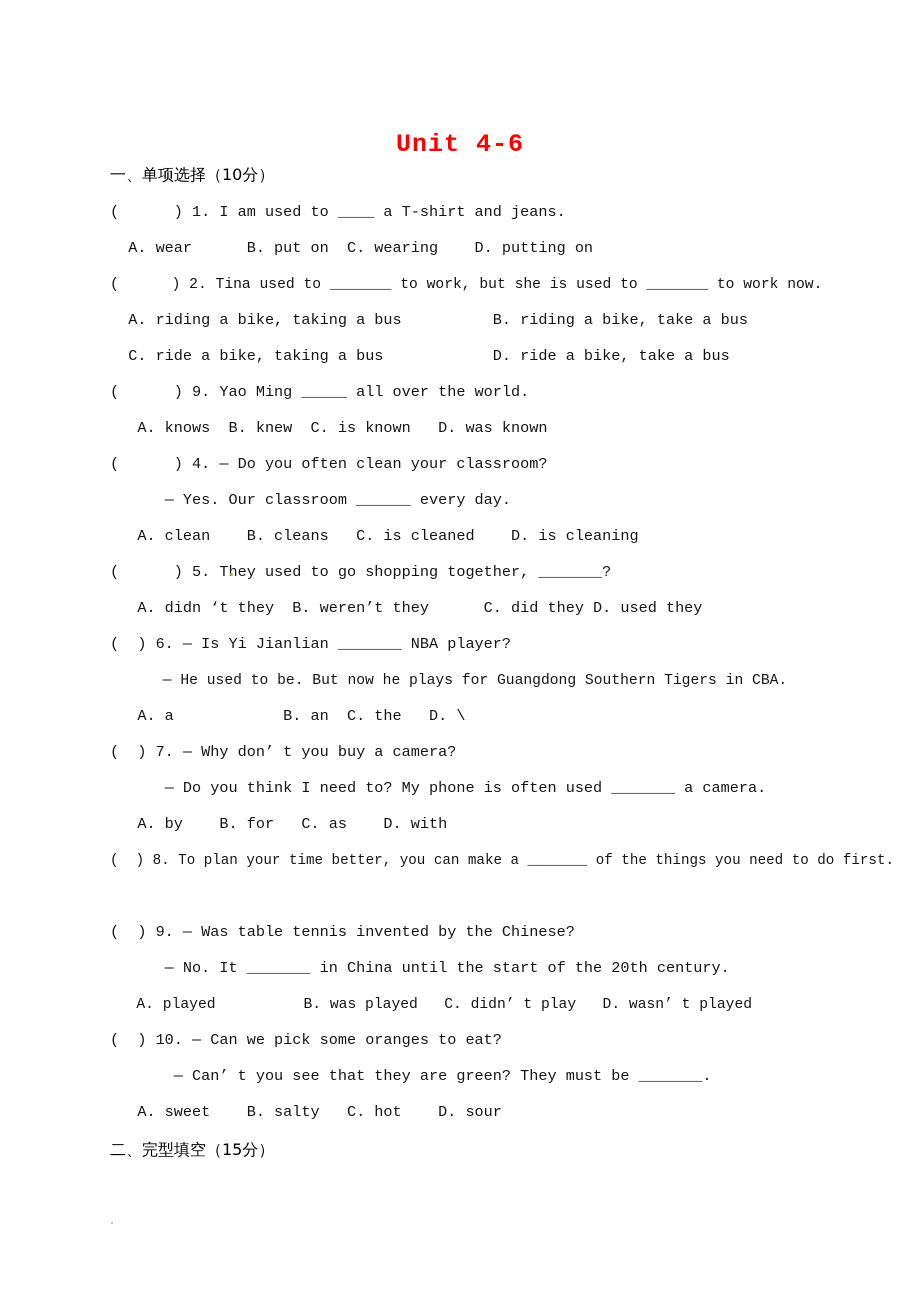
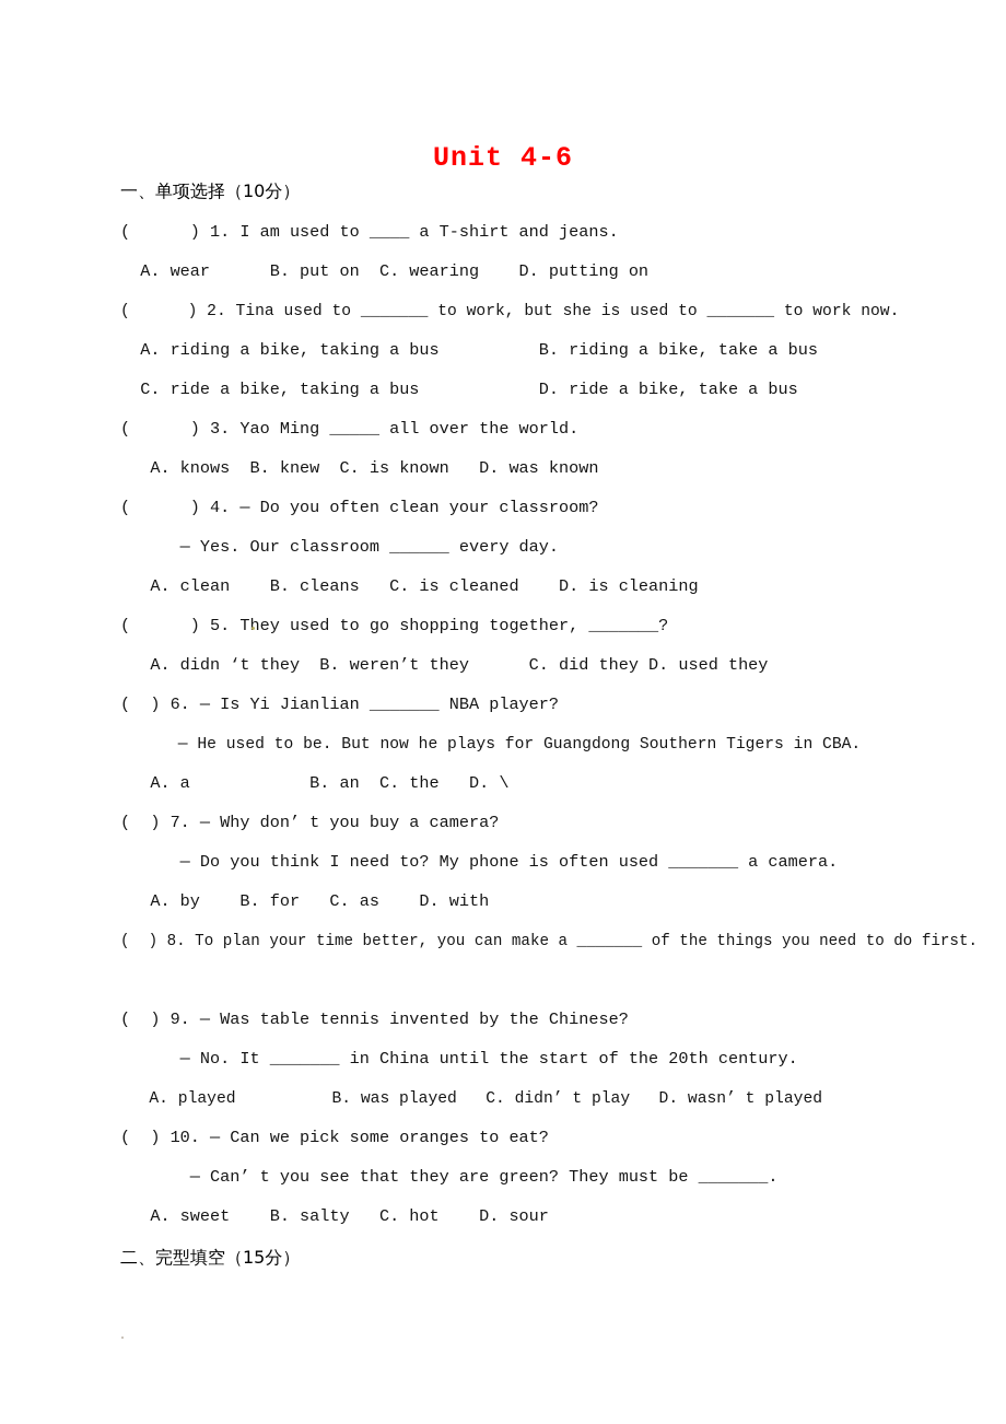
  Unit 4-6
  一、单项选择（10分）
  ( ) 1. I am used to ____ a T-shirt and jeans.
  A. wear B. put on C. wearing D. putting on
  ( ) 2. Tina used to _______ to work, but she is used to _______ to work now.
  A. riding a bike, taking a bus B. riding a bike, take a bus
  C. ride a bike, taking a bus D. ride a bike, take a bus
- ( ) 9. Yao Ming _____ all over the world.
+ ( ) 3. Yao Ming _____ all over the world.
  A. knows B. knew C. is known D. was known
  ( ) 4. — Do you often clean your classroom?
  — Yes. Our classroom ______ every day.
  A. clean B. cleans C. is cleaned D. is cleaning
  ( ) 5. They used to go shopping together, _______?
  A. didn ‘t they B. weren’t they C. did they D. used they
  ( ) 6. — Is Yi Jianlian _______ NBA player?
  — He used to be. But now he plays for Guangdong Southern Tigers in CBA.
  A. a B. an C. the D. \
  ( ) 7. — Why don’ t you buy a camera?
  — Do you think I need to? My phone is often used _______ a camera.
  A. by B. for C. as D. with
  ( ) 8. To plan your time better, you can make a _______ of the things you need to do first.
  ( ) 9. — Was table tennis invented by the Chinese?
  — No. It _______ in China until the start of the 20th century.
  A. played B. was played C. didn’ t play D. wasn’ t played
  ( ) 10. — Can we pick some oranges to eat?
  — Can’ t you see that they are green? They must be _______.
  A. sweet B. salty C. hot D. sour
  二、完型填空（15分）
